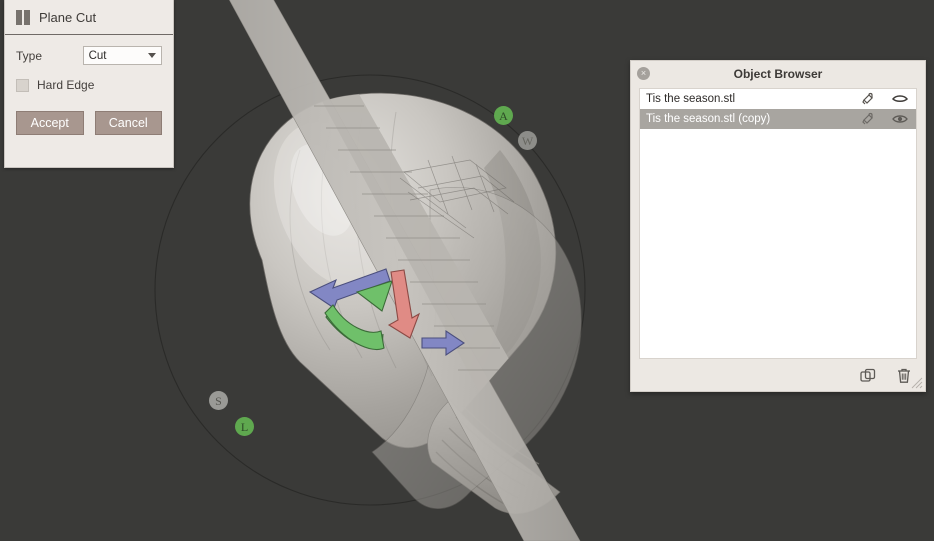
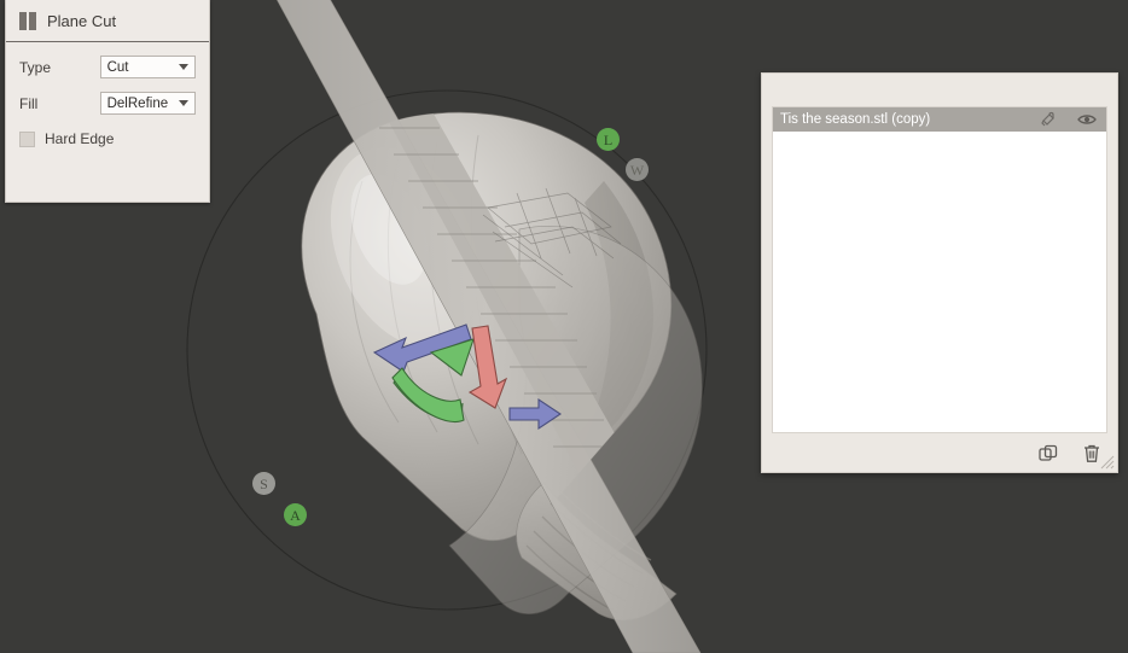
- A
+ L
  W
  S
- L
+ A
  Plane Cut
  Type
  Cut
+ Fill
+ DelRefine
  Hard Edge
- Accept
- Cancel
- ×
- Object Browser
- Tis the season.stl
  Tis the season.stl (copy)
